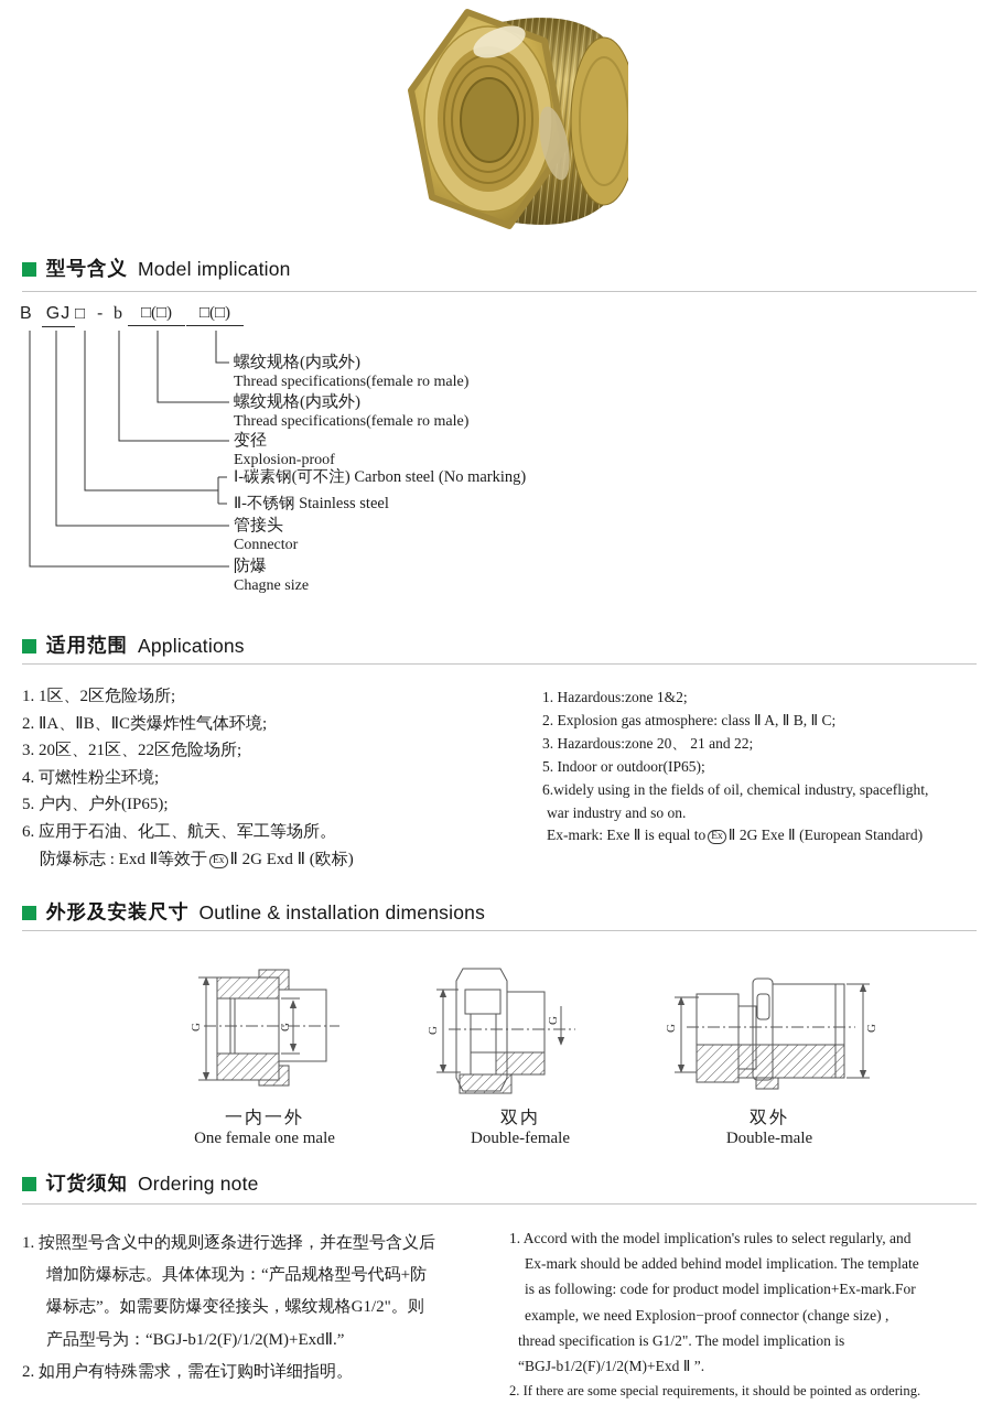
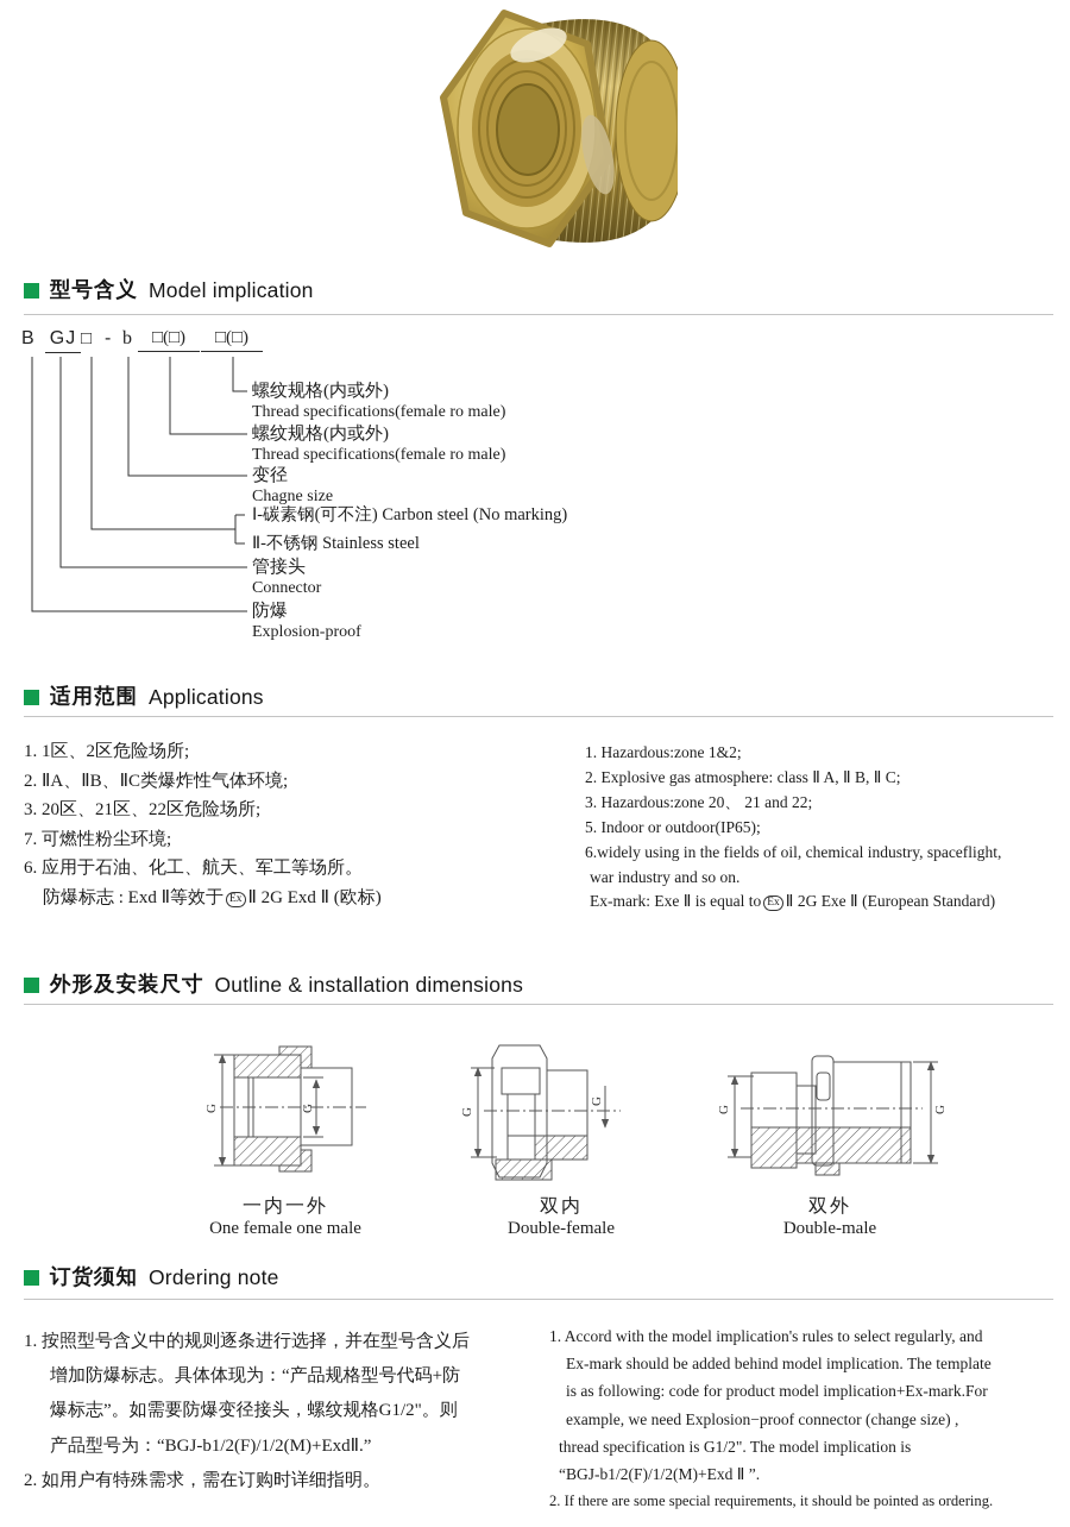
  型号含义
  Model implication
  B
  GJ
  □
  -
  b
  □(□)
  □(□)
  螺纹规格(内或外)
  Thread specifications(female ro male)
  螺纹规格(内或外)
  Thread specifications(female ro male)
  变径
- Explosion-proof
+ Chagne size
  Ⅰ-碳素钢(可不注) Carbon steel (No marking)
  Ⅱ-不锈钢 Stainless steel
  管接头
  Connector
  防爆
- Chagne size
+ Explosion-proof
  适用范围
  Applications
  1. 1区、2区危险场所;
  2. ⅡA、ⅡB、ⅡC类爆炸性气体环境;
  3. 20区、21区、22区危险场所;
- 4. 可燃性粉尘环境;
+ 7. 可燃性粉尘环境;
- 5. 户内、户外(IP65);
  6. 应用于石油、化工、航天、军工等场所。
  防爆标志 : Exd Ⅱ等效于 Ex Ⅱ 2G Exd Ⅱ (欧标)
  1. Hazardous:zone 1&2;
- 2. Explosion gas atmosphere: class Ⅱ A, Ⅱ B, Ⅱ C;
+ 2. Explosive gas atmosphere: class Ⅱ A, Ⅱ B, Ⅱ C;
  3. Hazardous:zone 20、 21 and 22;
  5. Indoor or outdoor(IP65);
  6.widely using in the fields of oil, chemical industry, spaceflight,
  war industry and so on.
  Ex-mark: Exe Ⅱ is equal to Ex Ⅱ 2G Exe Ⅱ (European Standard)
  外形及安装尺寸
  Outline & installation dimensions
  一内一外
  One female one male
  双内
  Double-female
  双外
  Double-male
  订货须知
  Ordering note
  1. 按照型号含义中的规则逐条进行选择，并在型号含义后
  增加防爆标志。具体体现为：“产品规格型号代码+防
  爆标志”。如需要防爆变径接头，螺纹规格G1/2"。则
  产品型号为：“BGJ-b1/2(F)/1/2(M)+ExdⅡ.”
  2. 如用户有特殊需求，需在订购时详细指明。
  1. Accord with the model implication's rules to select regularly, and
  Ex-mark should be added behind model implication. The template
  is as following: code for product model implication+Ex-mark.For
  example, we need Explosion−proof connector (change size) ,
  thread specification is G1/2". The model implication is
  “BGJ-b1/2(F)/1/2(M)+Exd Ⅱ ”.
  2. If there are some special requirements, it should be pointed as ordering.
